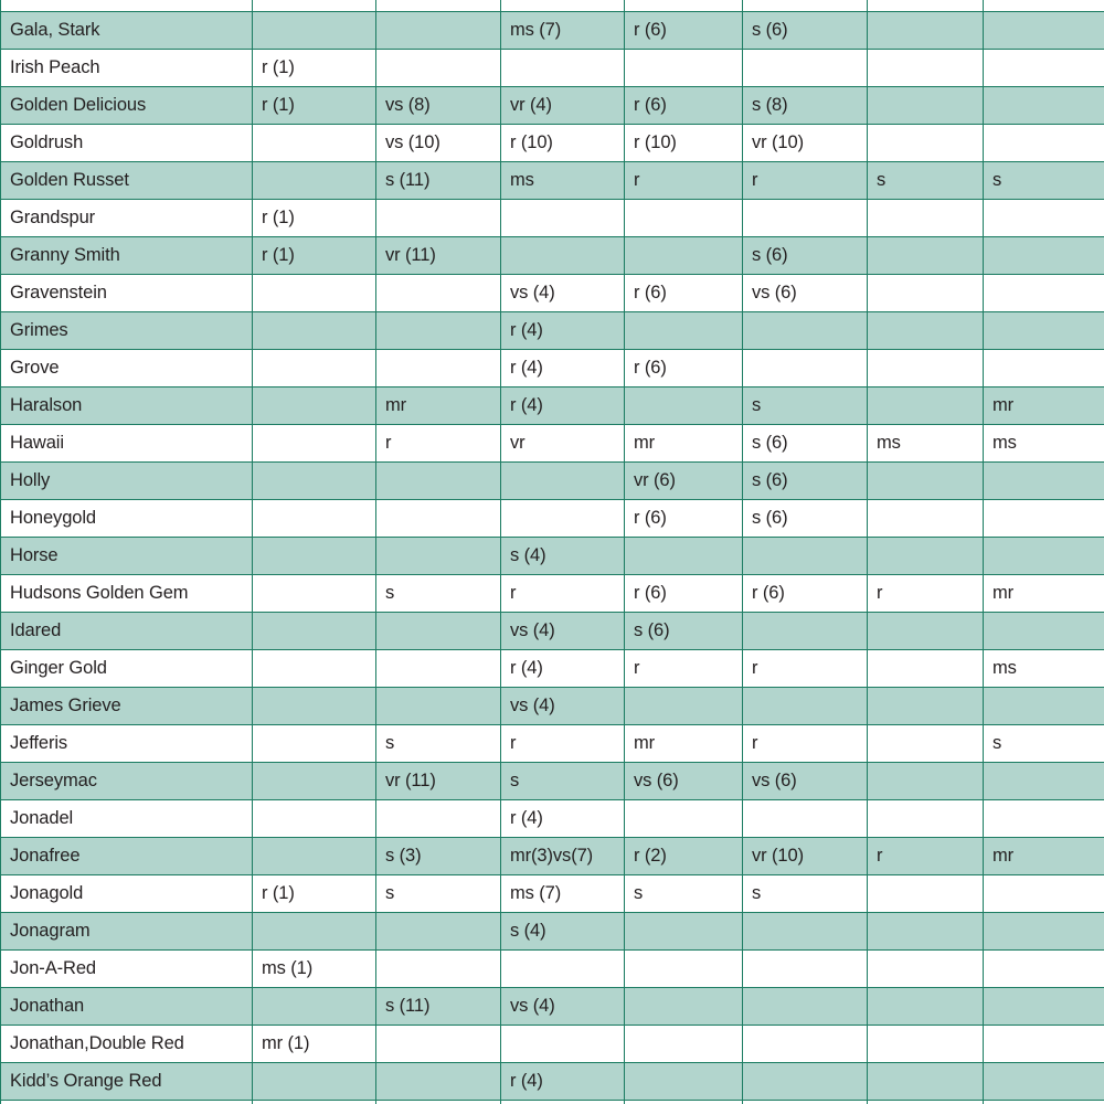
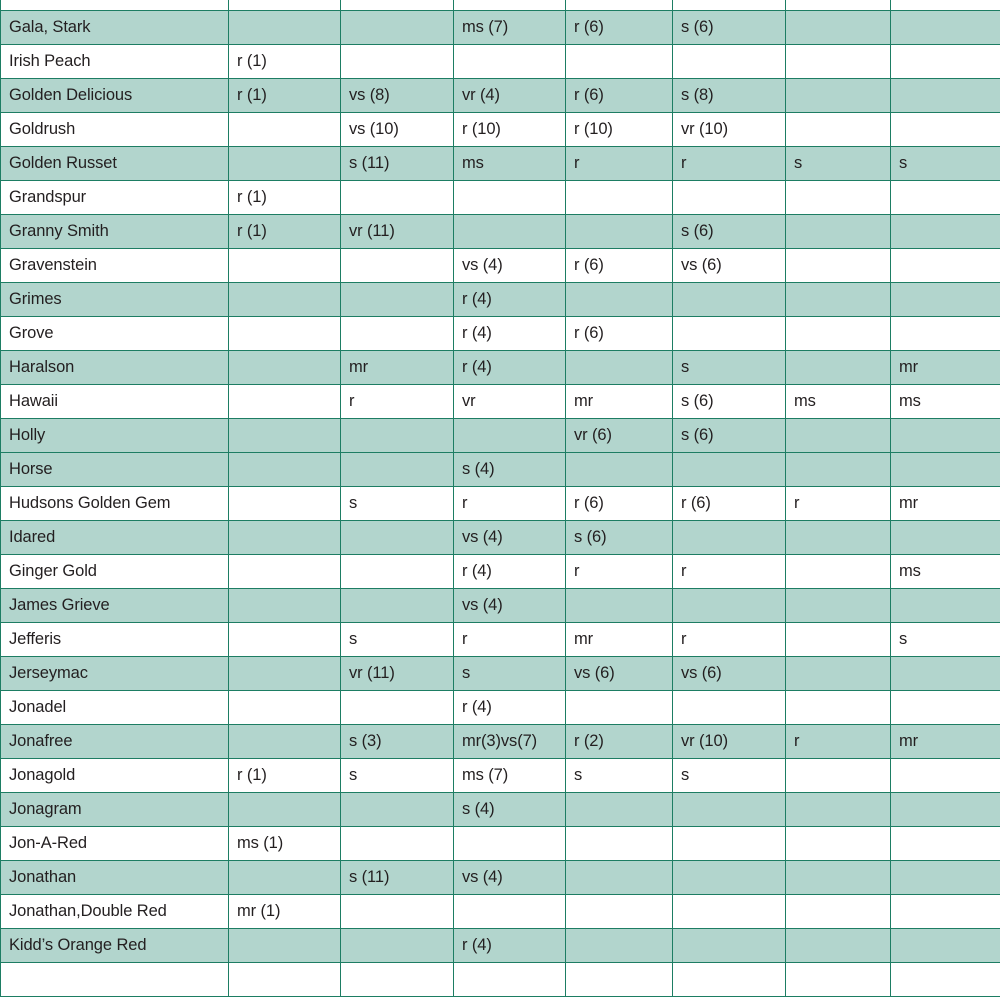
  Gala, Stark			ms (7)	r (6)	s (6)
  Irish Peach	r (1)
  Golden Delicious	r (1)	vs (8)	vr (4)	r (6)	s (8)
  Goldrush		vs (10)	r (10)	r (10)	vr (10)
  Golden Russet		s (11)	ms	r	r	s	s
  Grandspur	r (1)
  Granny Smith	r (1)	vr (11)			s (6)
  Gravenstein			vs (4)	r (6)	vs (6)
  Grimes			r (4)
  Grove			r (4)	r (6)
  Haralson		mr	r (4)		s		mr
  Hawaii		r	vr	mr	s (6)	ms	ms
  Holly				vr (6)	s (6)
- Honeygold				r (6)	s (6)
  Horse			s (4)
  Hudsons Golden Gem		s	r	r (6)	r (6)	r	mr
  Idared			vs (4)	s (6)
  Ginger Gold			r (4)	r	r		ms
  James Grieve			vs (4)
  Jefferis		s	r	mr	r		s
  Jerseymac		vr (11)	s	vs (6)	vs (6)
  Jonadel			r (4)
  Jonafree		s (3)	mr(3)vs(7)	r (2)	vr (10)	r	mr
  Jonagold	r (1)	s	ms (7)	s	s
  Jonagram			s (4)
  Jon-A-Red	ms (1)
  Jonathan		s (11)	vs (4)
  Jonathan,Double Red	mr (1)
  Kidd’s Orange Red			r (4)
